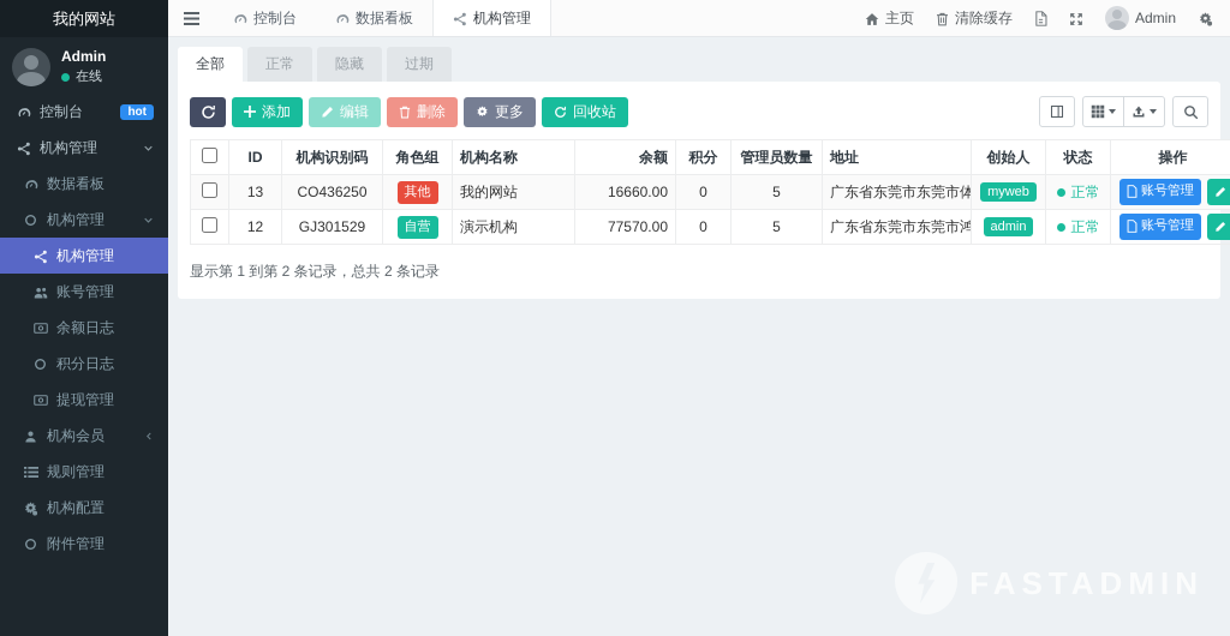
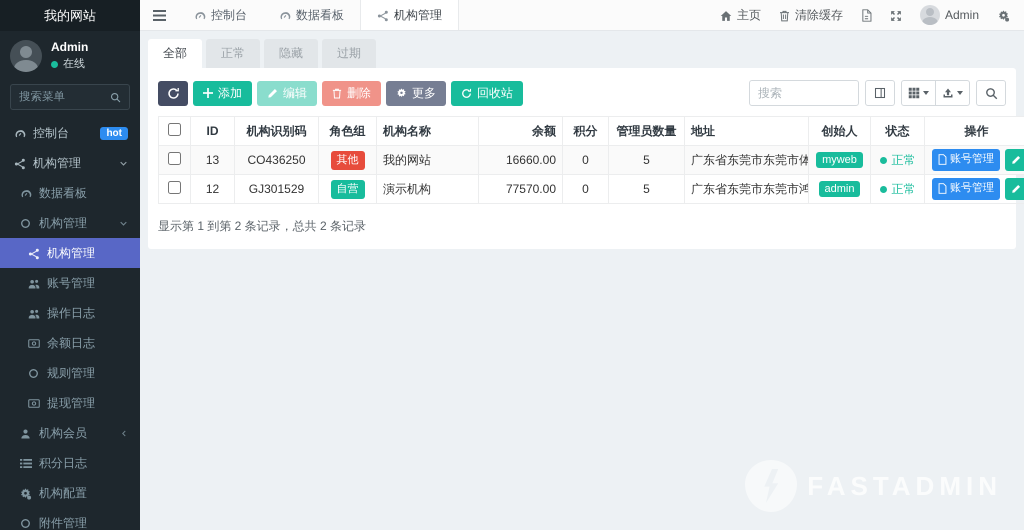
  我的网站
  控制台
  数据看板
  机构管理
  主页
  清除缓存
  Admin
  Admin
  在线
+ 搜索菜单
  控制台
  hot
  机构管理
  数据看板
  机构管理
  机构管理
  账号管理
+ 操作日志
  余额日志
- 积分日志
+ 规则管理
  提现管理
  机构会员
- 规则管理
+ 积分日志
  机构配置
  附件管理
  全部
  正常
  隐藏
  过期
  添加
  编辑
  删除
  更多
  回收站
+ 搜索
  	ID	机构识别码	角色组	机构名称	余额	积分	管理员数量	地址	创始人	状态	操作
  	13	CO436250	其他	我的网站	16660.00	0	5	广东省东莞市东莞市体	myweb	正常	账号管理
  	12	GJ301529	自营	演示机构	77570.00	0	5	广东省东莞市东莞市鸿	admin	正常	账号管理
  显示第 1 到第 2 条记录，总共 2 条记录
